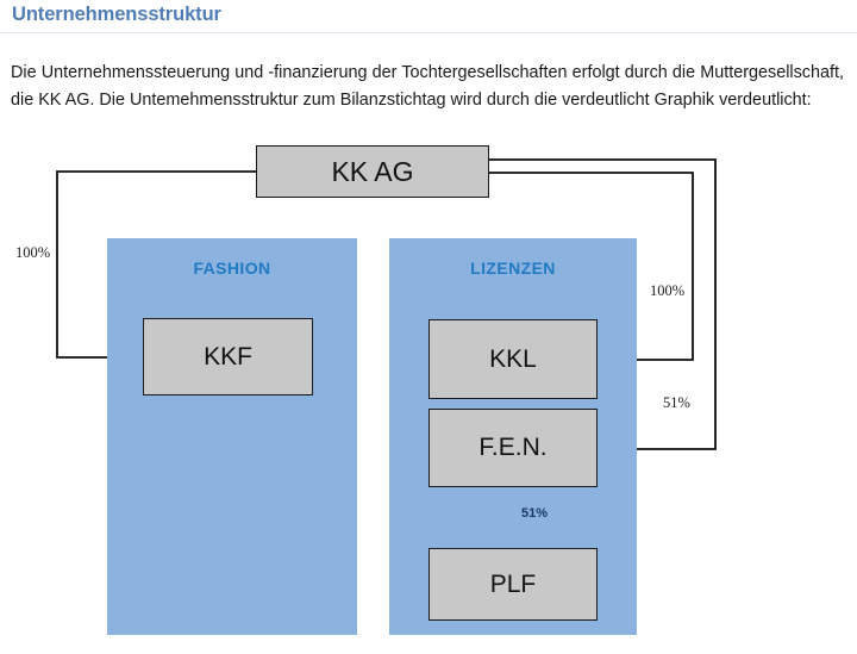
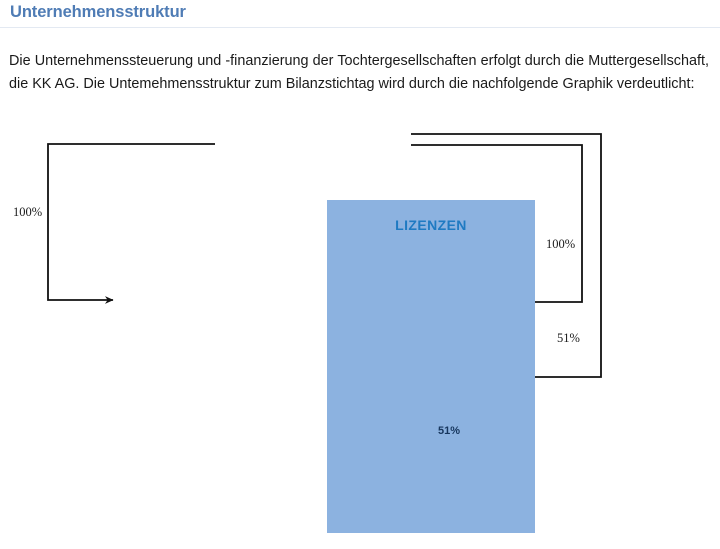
  Unternehmensstruktur
- Die Unternehmenssteuerung und -finanzierung der Tochtergesellschaften erfolgt durch die Muttergesellschaft, die KK AG. Die Untemehmensstruktur zum Bilanzstichtag wird durch die verdeutlicht Graphik verdeutlicht:
+ Die Unternehmenssteuerung und -finanzierung der Tochtergesellschaften erfolgt durch die Muttergesellschaft, die KK AG. Die Untemehmensstruktur zum Bilanzstichtag wird durch die nachfolgende Graphik verdeutlicht:
- FASHION
  LIZENZEN
- KK AG
- KKF
- KKL
- F.E.N.
- PLF
  100%
  100%
  51%
  51%
